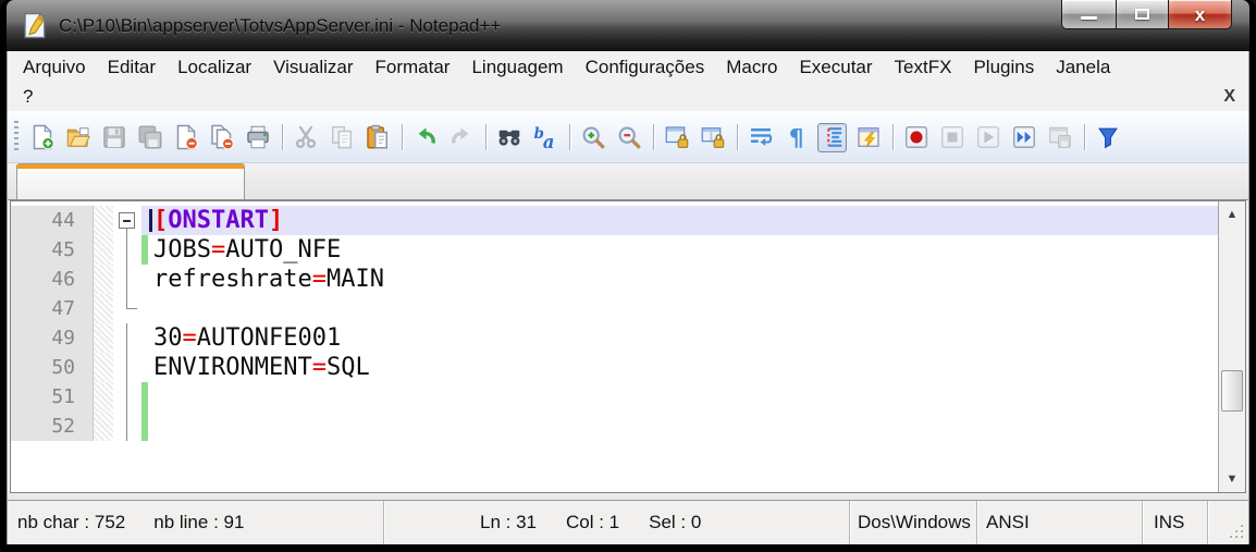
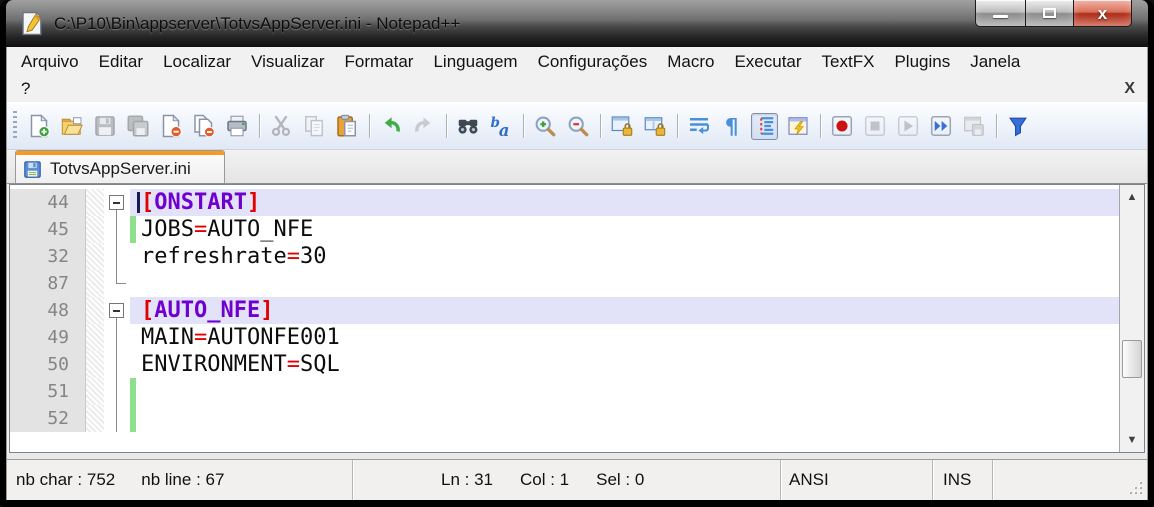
  C:\P10\Bin\appserver\TotvsAppServer.ini - Notepad++
  x
  Arquivo
  Editar
  Localizar
  Visualizar
  Formatar
  Linguagem
  Configurações
  Macro
  Executar
  TextFX
  Plugins
  Janela
  ?
  X
  b
  a
  ¶
+ TotvsAppServer.ini
  44
  [ONSTART]
  45
  JOBS=AUTO_NFE
- 46
+ 32
- refreshrate=MAIN
+ refreshrate=30
- 47
+ 87
+ 48
+ [AUTO_NFE]
  49
- 30=AUTONFE001
+ MAIN=AUTONFE001
  50
  ENVIRONMENT=SQL
  51
  52
  ▲
  ▼
  nb char : 752
- nb line : 91
+ nb line : 67
  Ln : 31
  Col : 1
  Sel : 0
- Dos\Windows
  ANSI
  INS
